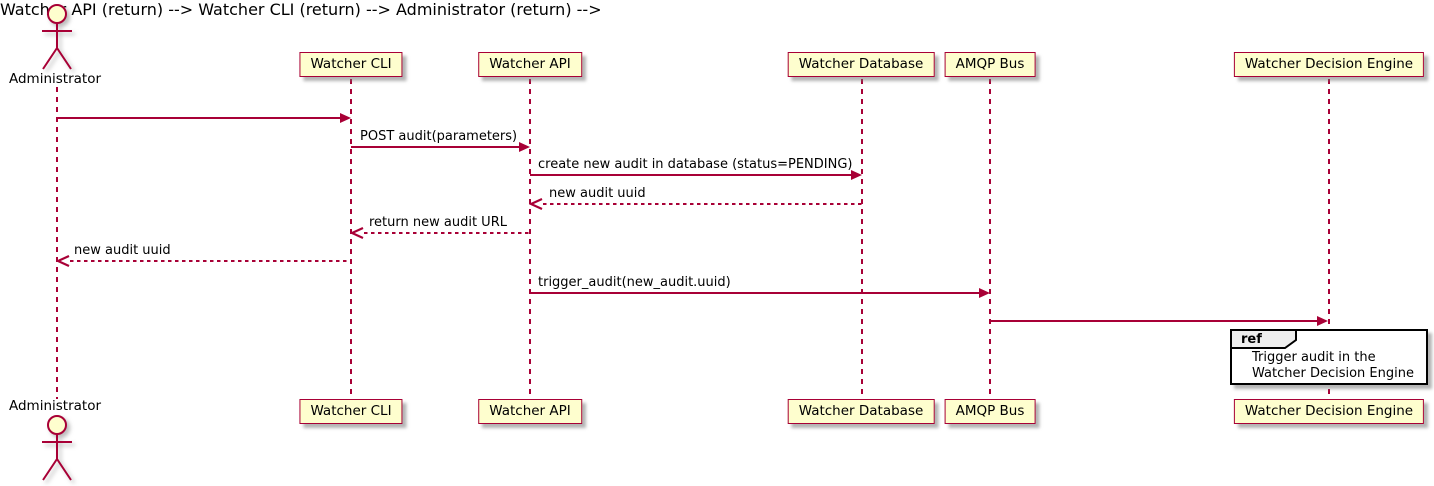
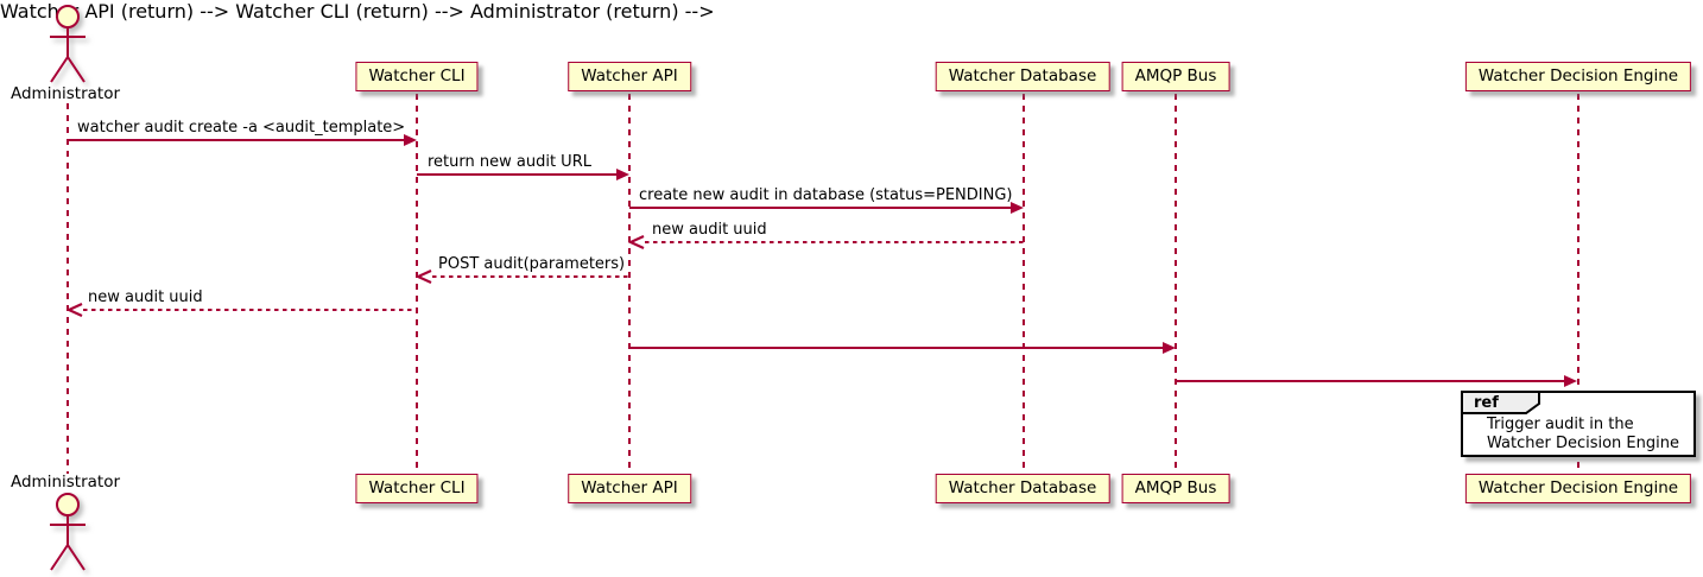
+ watcher audit create -a <audit_template>
- POST audit(parameters)
+ return new audit URL
  create new audit in database (status=PENDING)
  Watcher API (return) -->
  new audit uuid
  Watcher CLI (return) -->
- return new audit URL
+ POST audit(parameters)
  Administrator (return) -->
  new audit uuid
- trigger_audit(new_audit.uuid)
  Watcher CLI
  Watcher API
  Watcher Database
  AMQP Bus
  Watcher Decision Engine
  Watcher CLI
  Watcher API
  Watcher Database
  AMQP Bus
  Watcher Decision Engine
  Administrator
  Administrator
  ref
  Trigger audit in the
  Watcher Decision Engine
